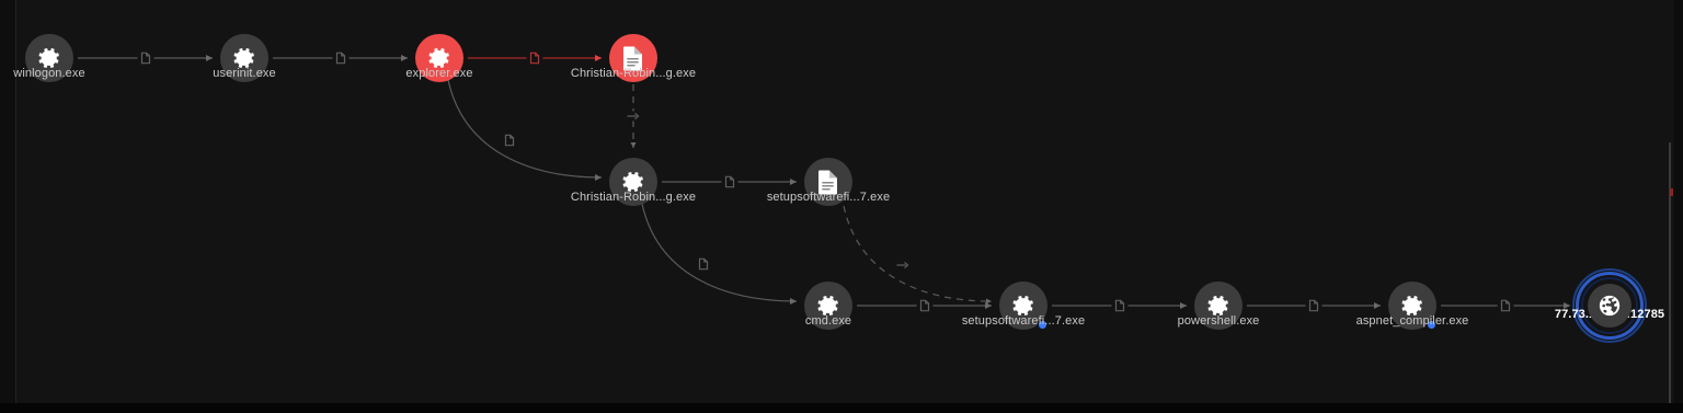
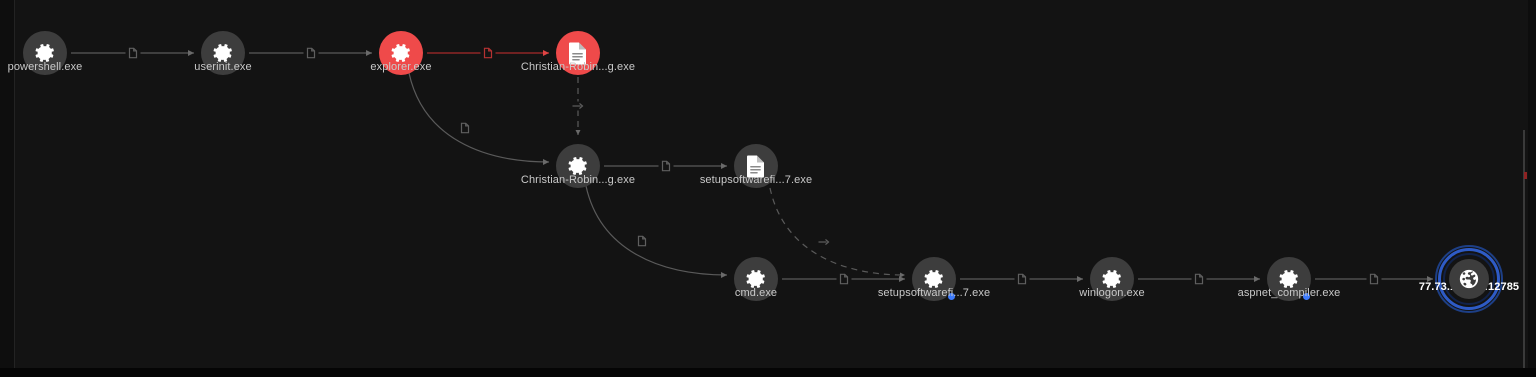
- winlogon.exe
+ powershell.exe
  userinit.exe
  explorer.exe
  Christian-Robin...g.exe
  Christian-Robin...g.exe
  setupsoftwarefi...7.exe
  cmd.exe
  setupsoftwarefi...7.exe
- powershell.exe
+ winlogon.exe
  aspnet_compiler.exe
